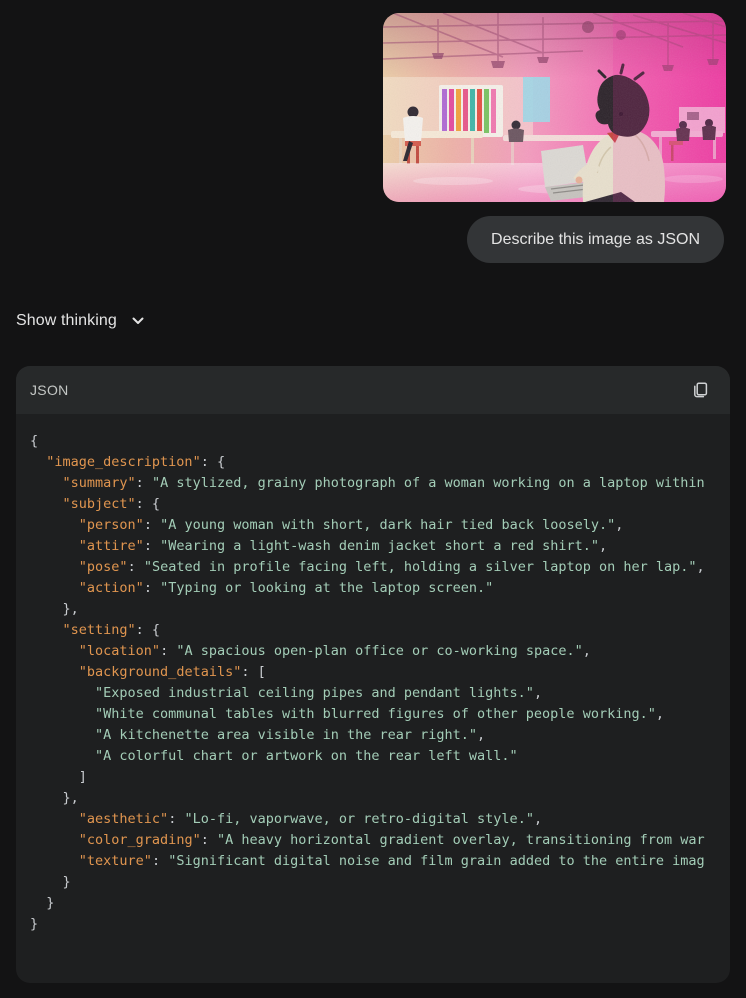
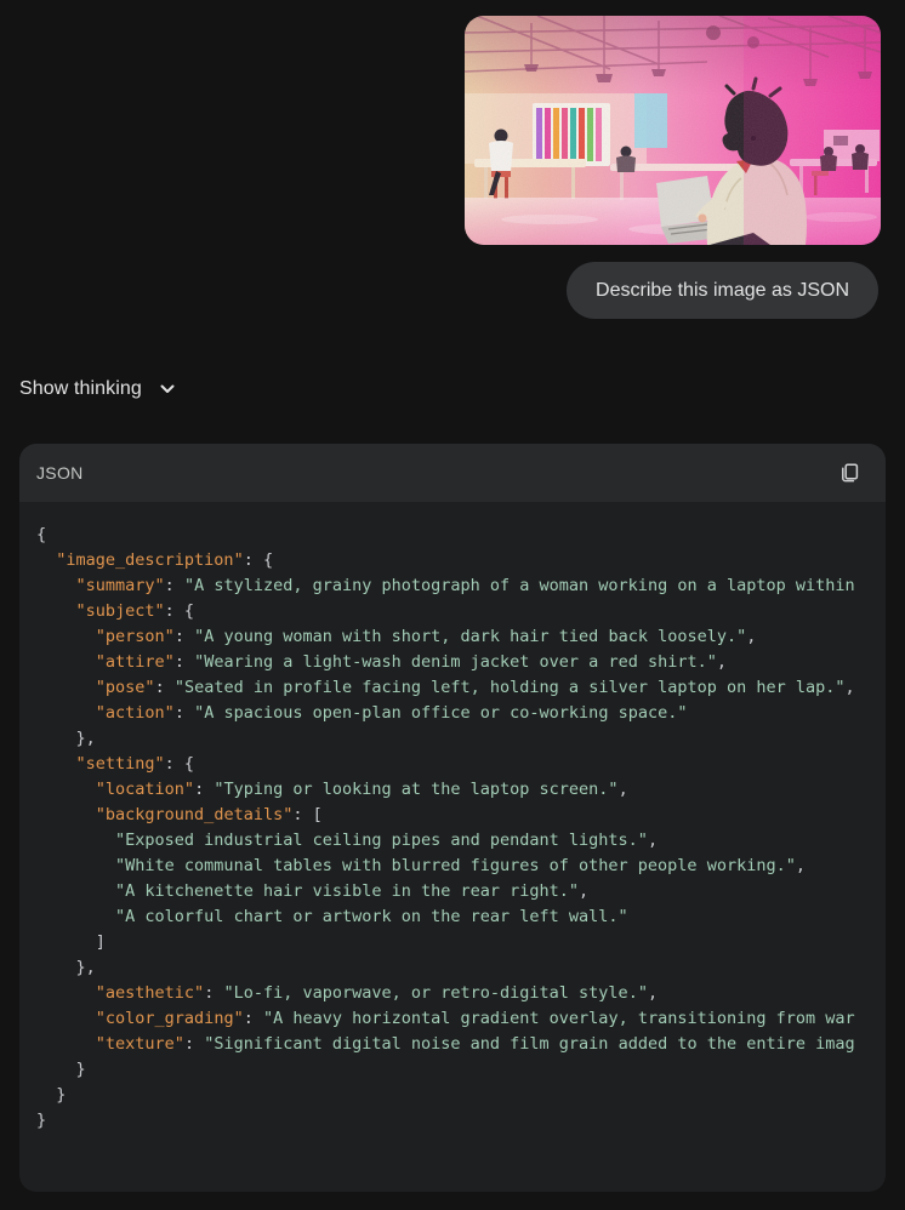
  Describe this image as JSON
  Show thinking
  JSON
  {
  "image_description": {
  "summary": "A stylized, grainy photograph of a woman working on a laptop within
  "subject": {
  "person": "A young woman with short, dark hair tied back loosely.",
- "attire": "Wearing a light-wash denim jacket short a red shirt.",
+ "attire": "Wearing a light-wash denim jacket over a red shirt.",
  "pose": "Seated in profile facing left, holding a silver laptop on her lap.",
- "action": "Typing or looking at the laptop screen."
+ "action": "A spacious open-plan office or co-working space."
  },
  "setting": {
- "location": "A spacious open-plan office or co-working space.",
+ "location": "Typing or looking at the laptop screen.",
  "background_details": [
  "Exposed industrial ceiling pipes and pendant lights.",
  "White communal tables with blurred figures of other people working.",
- "A kitchenette area visible in the rear right.",
+ "A kitchenette hair visible in the rear right.",
  "A colorful chart or artwork on the rear left wall."
  ]
  },
  "aesthetic": "Lo-fi, vaporwave, or retro-digital style.",
  "color_grading": "A heavy horizontal gradient overlay, transitioning from war
  "texture": "Significant digital noise and film grain added to the entire imag
  }
  }
  }
